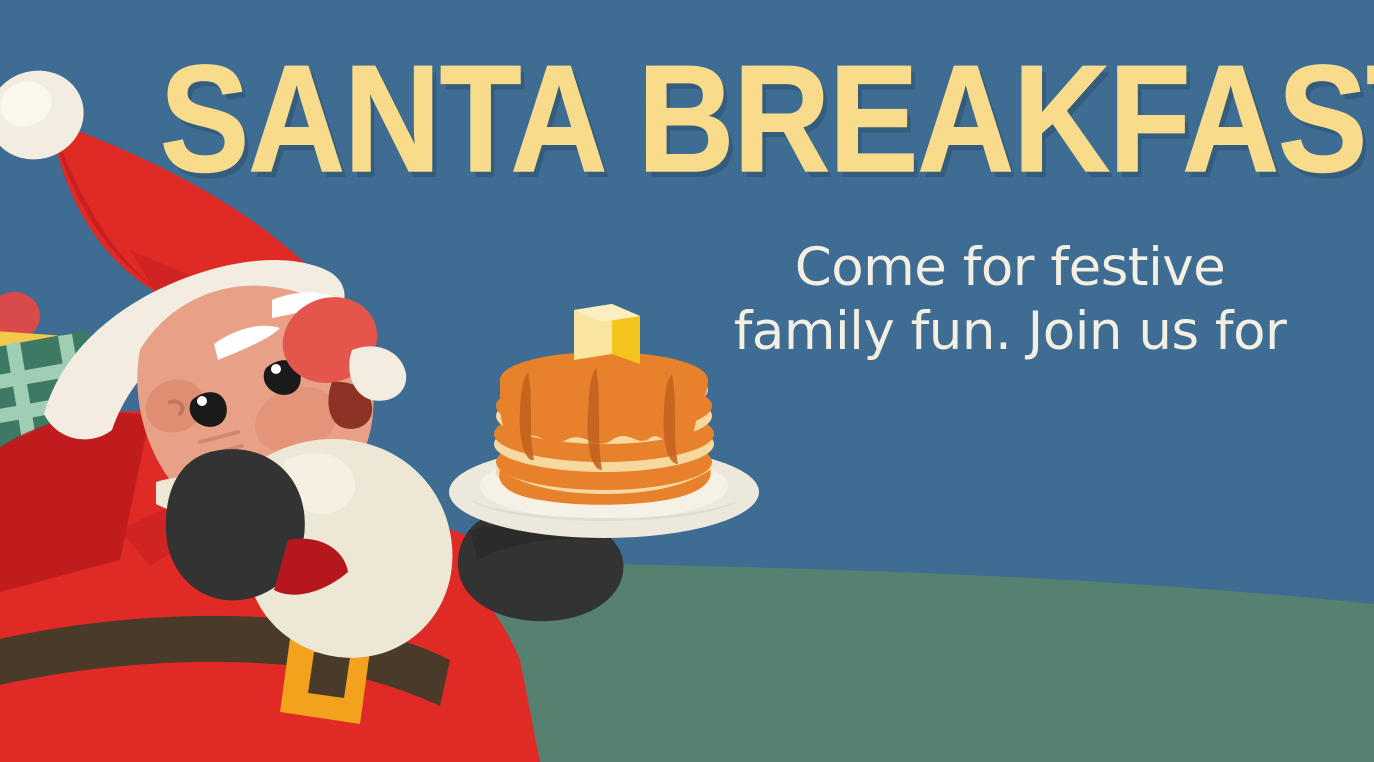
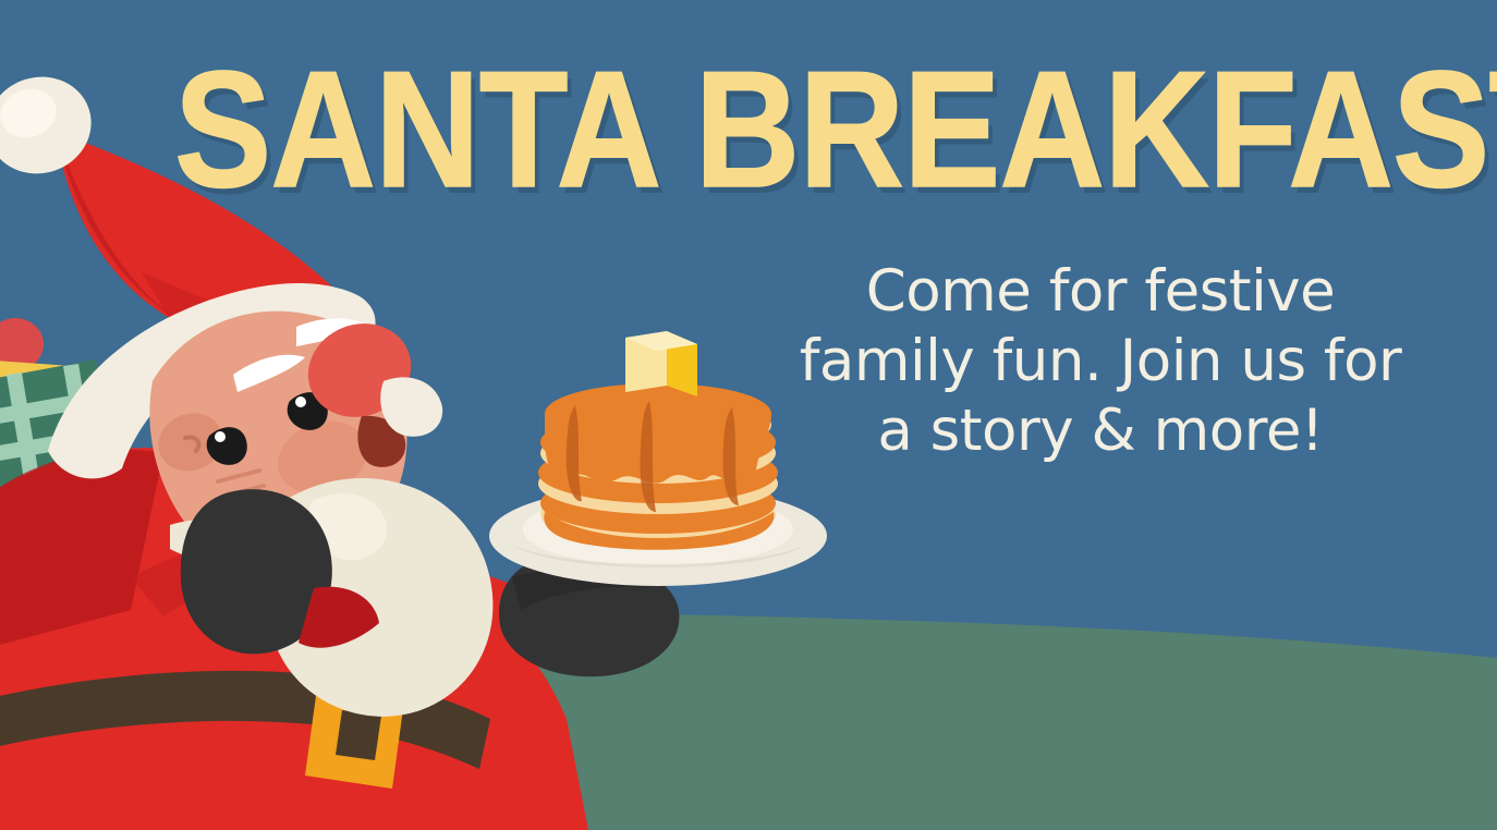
  SANTA BREAKFAS
  Come for festive
  family fun. Join us for
+ a story & more!
